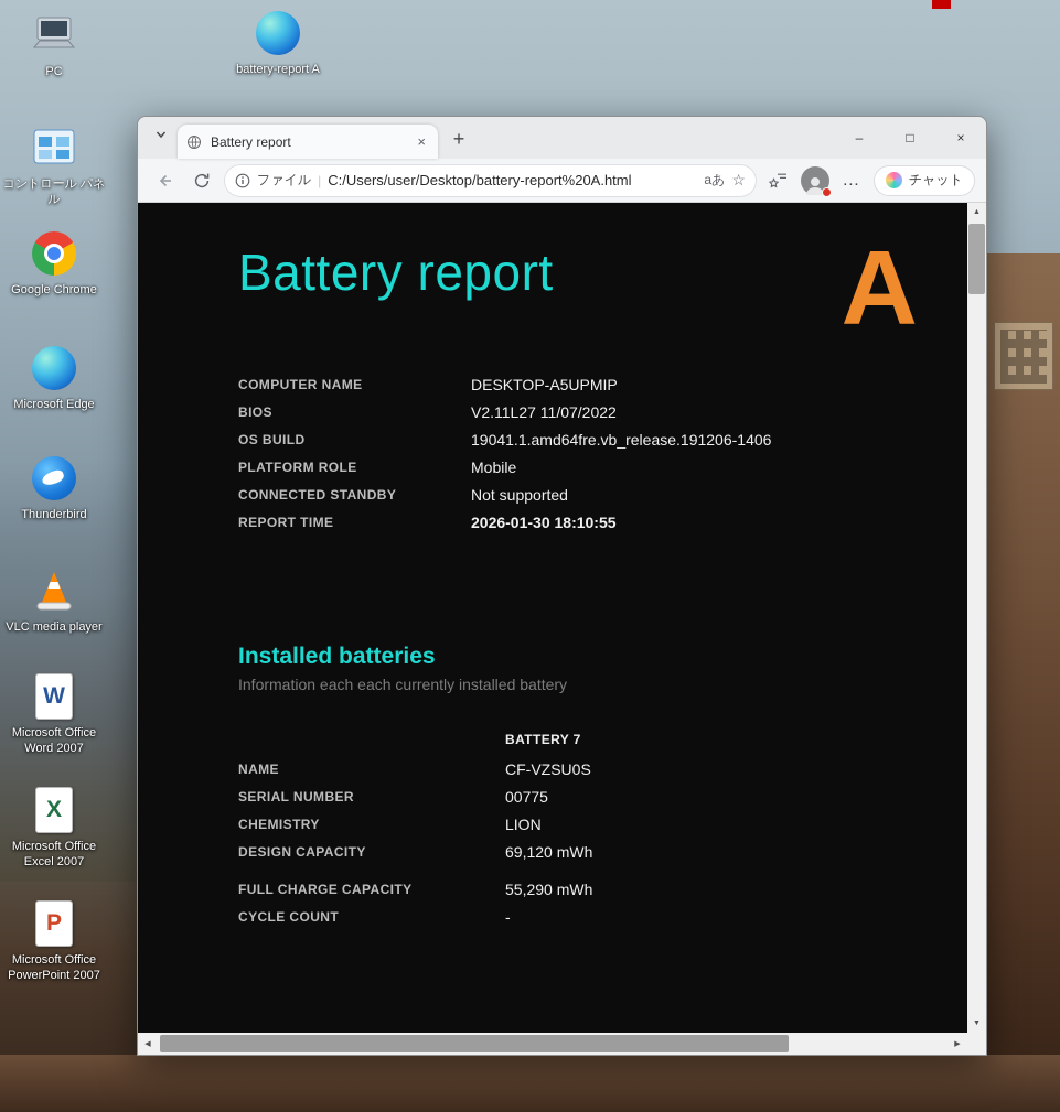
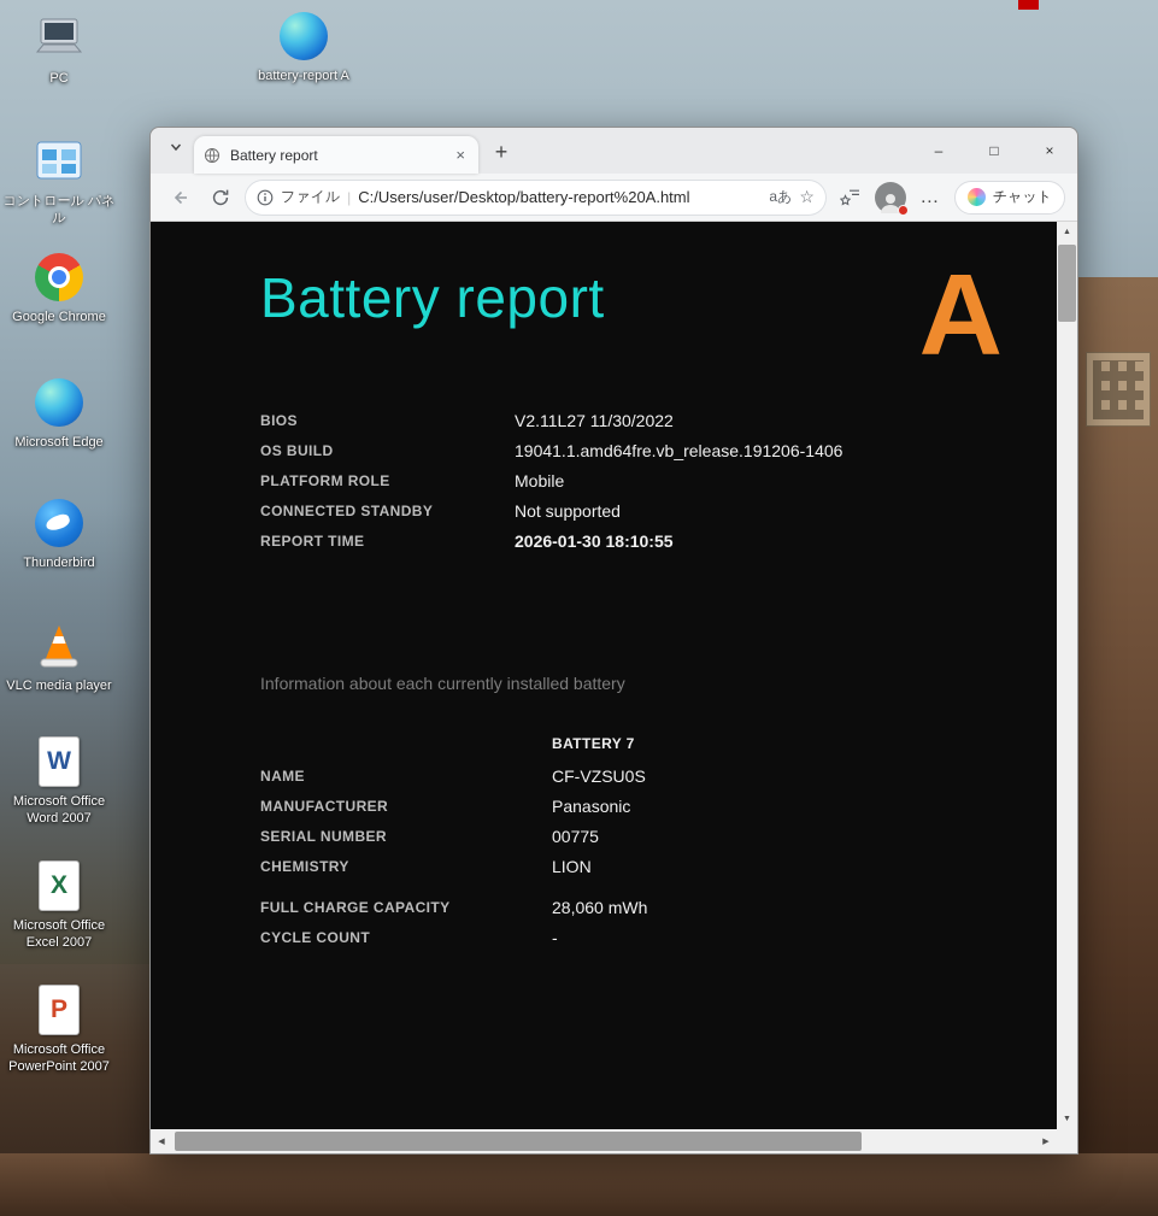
  PC
  コントロール パネル
  Google Chrome
  Microsoft Edge
  Thunderbird
  VLC media player
  W
  Microsoft Office Word 2007
  X
  Microsoft Office Excel 2007
  P
  Microsoft Office PowerPoint 2007
  battery-report A
  Battery report
  ×
  +
  –
  □
  ×
  ファイル
  |
  C:/Users/user/Desktop/battery-report%20A.html
  aあ
  ☆
  …
  チャット
  A
  Battery report
- COMPUTER NAME
- DESKTOP-A5UPMIP
  BIOS
- V2.11L27 11/07/2022
+ V2.11L27 11/30/2022
  OS BUILD
  19041.1.amd64fre.vb_release.191206-1406
  PLATFORM ROLE
  Mobile
  CONNECTED STANDBY
  Not supported
  REPORT TIME
  2026-01-30 18:10:55
- Installed batteries
- Information each each currently installed battery
+ Information about each currently installed battery
  BATTERY 7
  NAME
  CF-VZSU0S
+ MANUFACTURER
+ Panasonic
  SERIAL NUMBER
  00775
  CHEMISTRY
  LION
- DESIGN CAPACITY
- 69,120 mWh
  FULL CHARGE CAPACITY
- 55,290 mWh
+ 28,060 mWh
  CYCLE COUNT
  -
